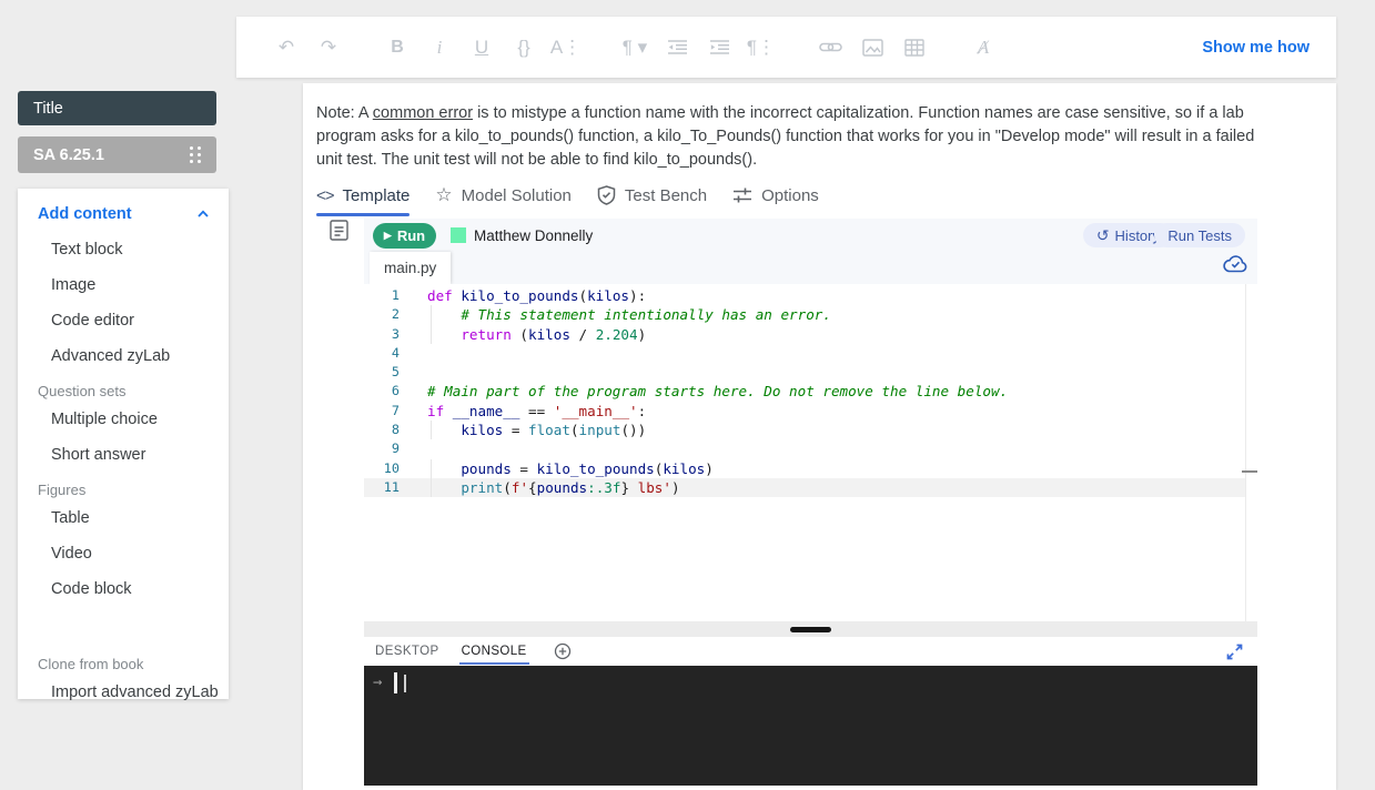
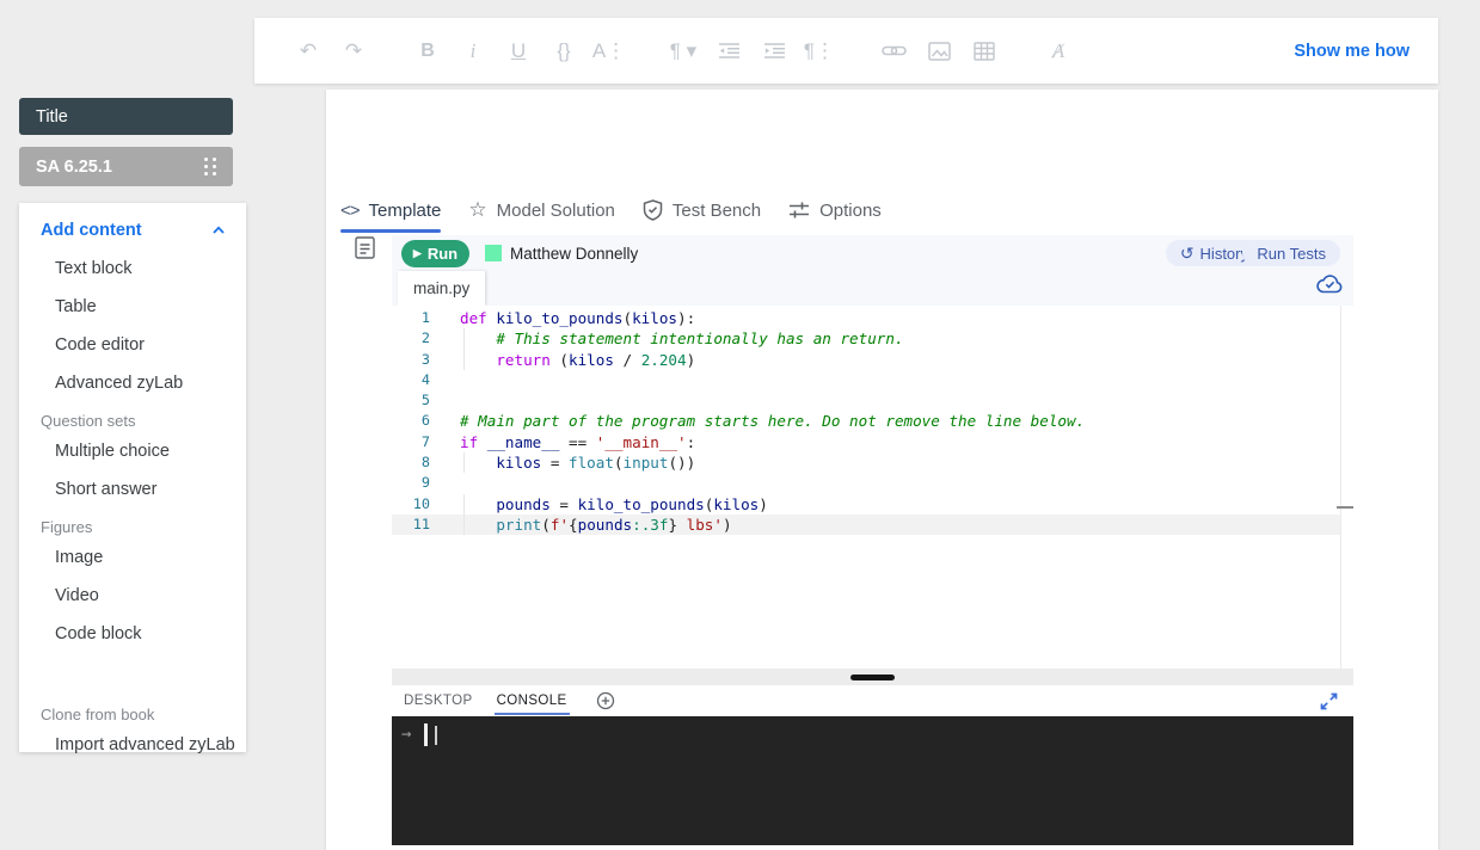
  ↶
  ↷
  B
  i
  U
  {}
  A⋮
  ¶ ▾
  ¶⋮
  Ⱥ
  Show me how
  Title
  SA 6.25.1
  Add content
  Text block
- Image
+ Table
  Code editor
  Advanced zyLab
  Question sets
  Multiple choice
  Short answer
  Figures
- Table
+ Image
  Video
  Code block
  Clone from book
  Import advanced zyLab
- Note: A common error is to mistype a function name with the incorrect capitalization. Function names are case sensitive, so if a lab program asks for a kilo_to_pounds() function, a kilo_To_Pounds() function that works for you in "Develop mode" will result in a failed unit test. The unit test will not be able to find kilo_to_pounds().
  <>
  Template
  ☆
  Model Solution
  Test Bench
  Options
  ▶
  Run
  Matthew Donnelly
  ↺
  Histor
  Run Tests
  main.py
  1
  def kilo_to_pounds(kilos):
  2
- # This statement intentionally has an error.
+ # This statement intentionally has an return.
  3
  return (kilos / 2.204)
  4
  5
  6
  # Main part of the program starts here. Do not remove the line below.
  7
  if __name__ == '__main__':
  8
  kilos = float(input())
  9
  10
  pounds = kilo_to_pounds(kilos)
  11
  print(f'{pounds:.3f} lbs')
  DESKTOP
  CONSOLE
  →
